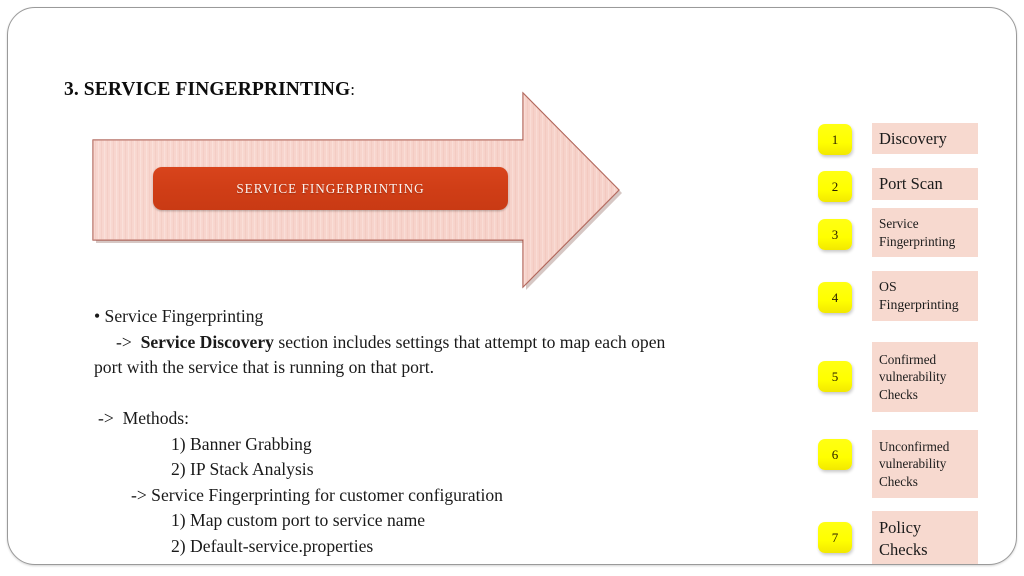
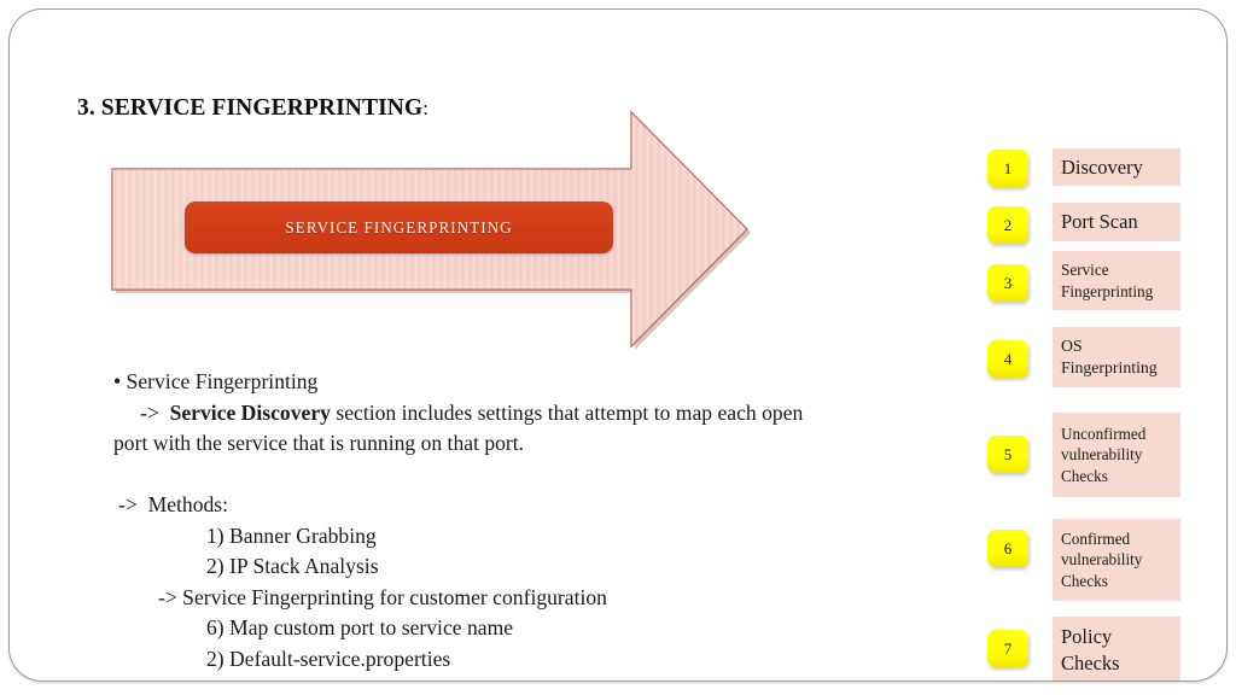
  3. SERVICE FINGERPRINTING:
  SERVICE FINGERPRINTING
  • Service Fingerprinting
  -> Service Discovery section includes settings that attempt to map each open
  port with the service that is running on that port.
  -> Methods:
  1) Banner Grabbing
  2) IP Stack Analysis
  -> Service Fingerprinting for customer configuration
- 1) Map custom port to service name
+ 6) Map custom port to service name
  2) Default-service.properties
  1
  Discovery
  2
  Port Scan
  3
  Service
  Fingerprinting
  4
  OS
  Fingerprinting
  5
- Confirmed
+ Unconfirmed
  vulnerability
  Checks
  6
- Unconfirmed
+ Confirmed
  vulnerability
  Checks
  7
  Policy
  Checks
